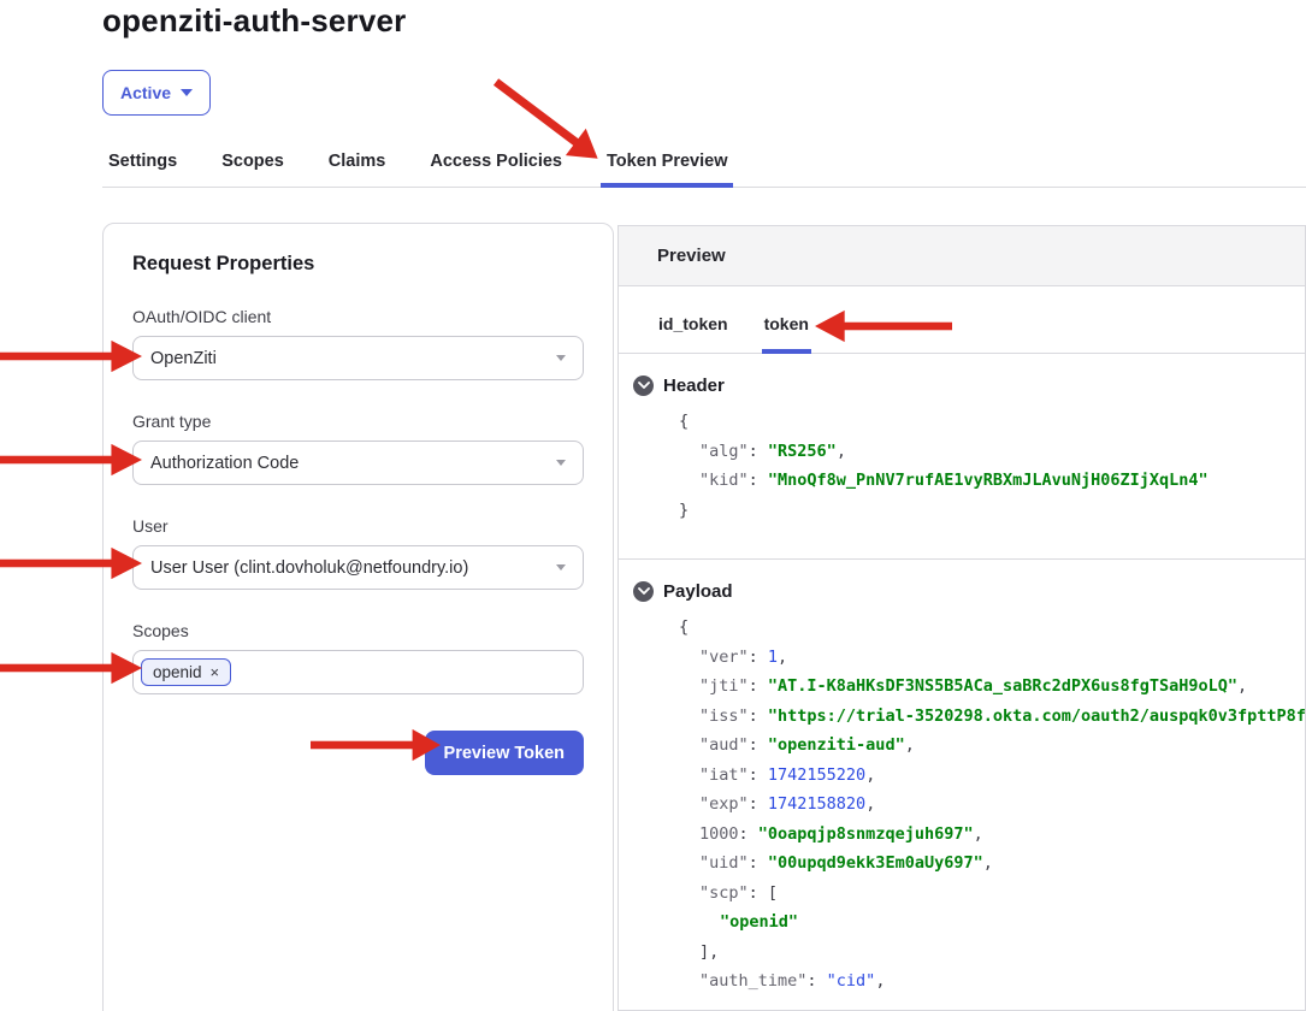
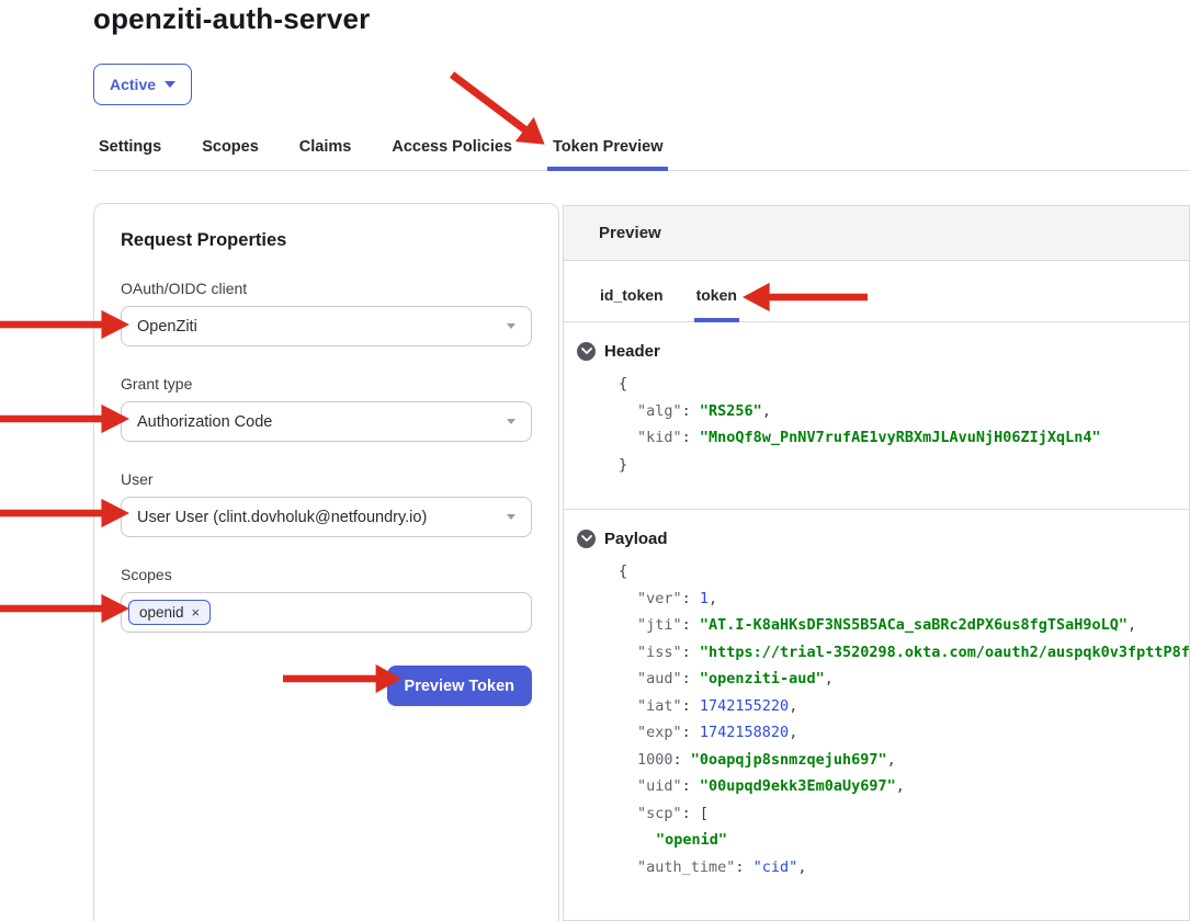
  openziti-auth-server
  Active
  Settings
  Scopes
  Claims
  Access Policies
  Token Preview
  Request Properties
  OAuth/OIDC client
  OpenZiti
  Grant type
  Authorization Code
  User
  User User (clint.dovholuk@netfoundry.io)
  Scopes
  openid
  ×
  Preview Token
  Preview
  id_token
  token
  Header
  {
  "alg": "RS256",
  "kid": "MnoQf8w_PnNV7rufAE1vyRBXmJLAvuNjH06ZIjXqLn4"
  }
  Payload
  {
  "ver": 1,
  "jti": "AT.I-K8aHKsDF3NS5B5ACa_saBRc2dPX6us8fgTSaH9oLQ",
  "iss": "https://trial-3520298.okta.com/oauth2/auspqk0v3fpttP8f
  "aud": "openziti-aud",
  "iat": 1742155220,
  "exp": 1742158820,
  1000: "0oapqjp8snmzqejuh697",
  "uid": "00upqd9ekk3Em0aUy697",
  "scp": [
  "openid"
- ],
  "auth_time": "cid",
